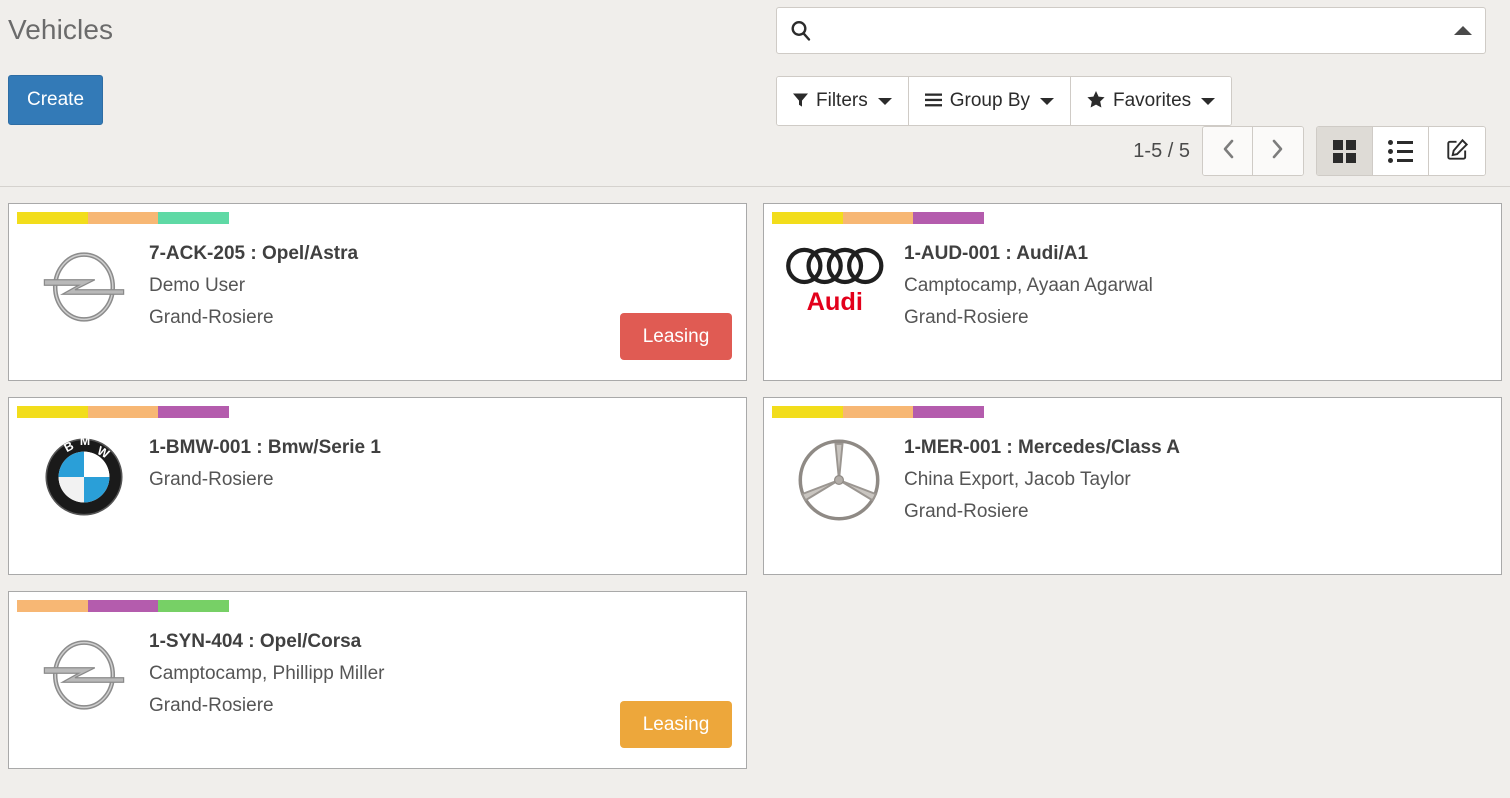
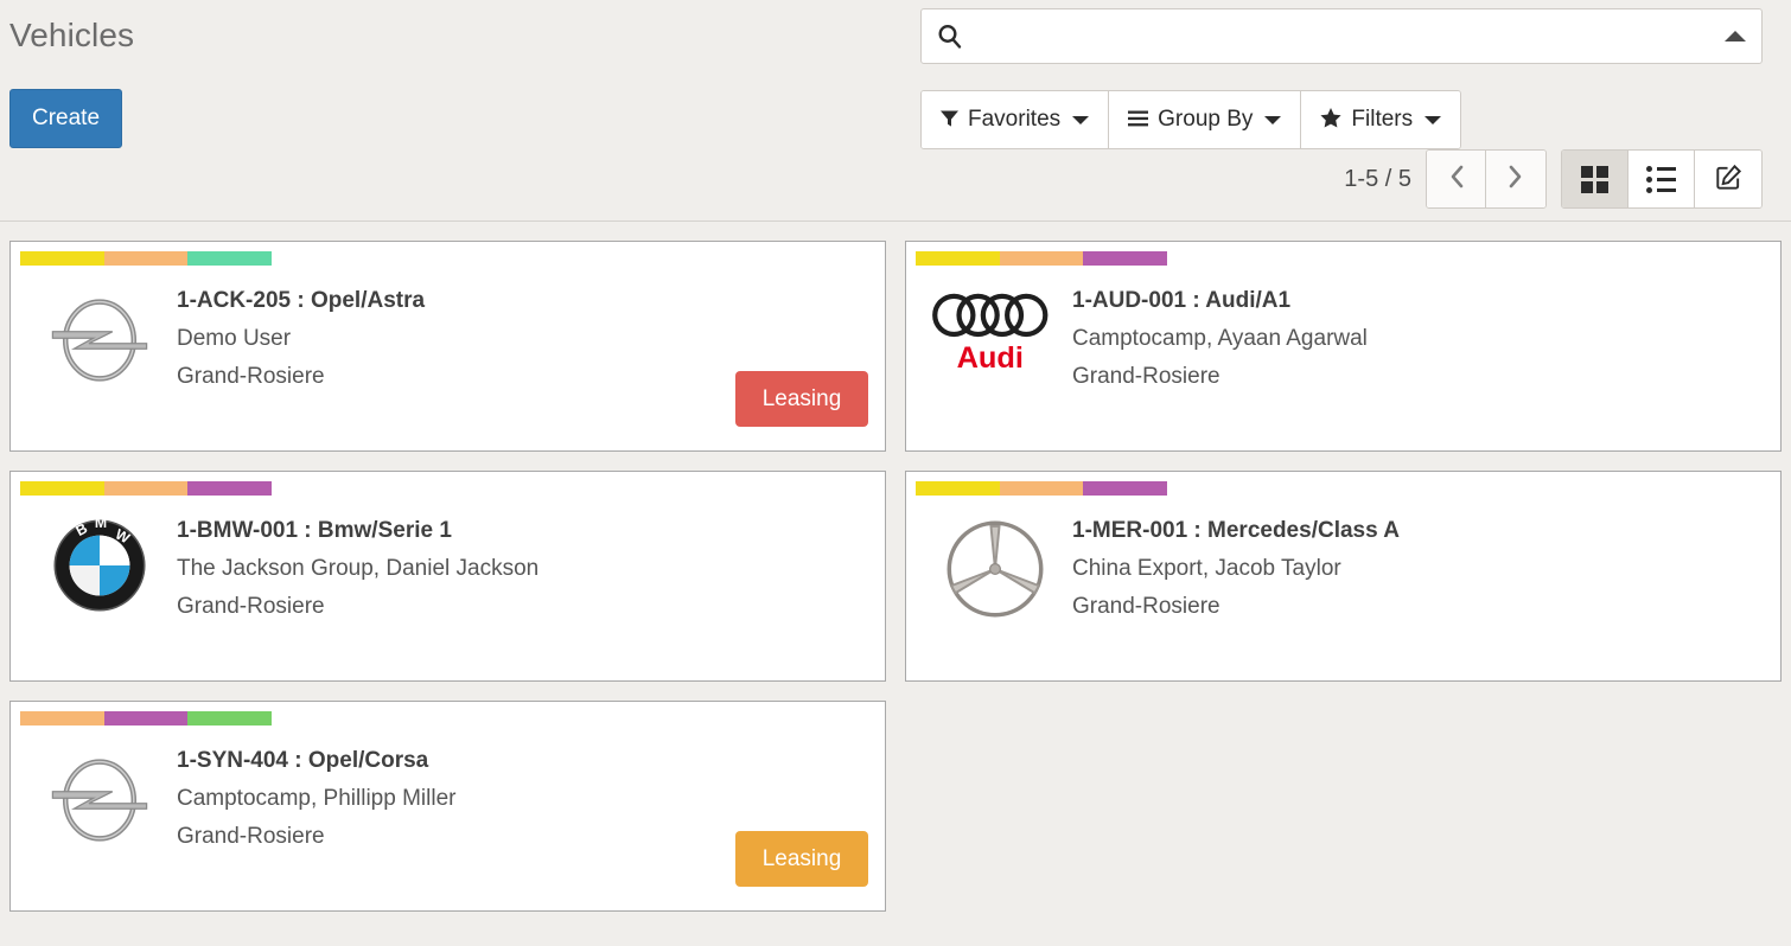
  Vehicles
  Create
- Filters
+ Favorites
  Group By
- Favorites
+ Filters
  1-5 / 5
- 7-ACK-205 : Opel/Astra
+ 1-ACK-205 : Opel/Astra
  Demo User
  Grand-Rosiere
  Leasing
  M
  1-BMW-001 : Bmw/Serie 1
+ The Jackson Group, Daniel Jackson
  Grand-Rosiere
  1-SYN-404 : Opel/Corsa
  Camptocamp, Phillipp Miller
  Grand-Rosiere
  Leasing
  Audi
  1-AUD-001 : Audi/A1
  Camptocamp, Ayaan Agarwal
  Grand-Rosiere
  1-MER-001 : Mercedes/Class A
  China Export, Jacob Taylor
  Grand-Rosiere
